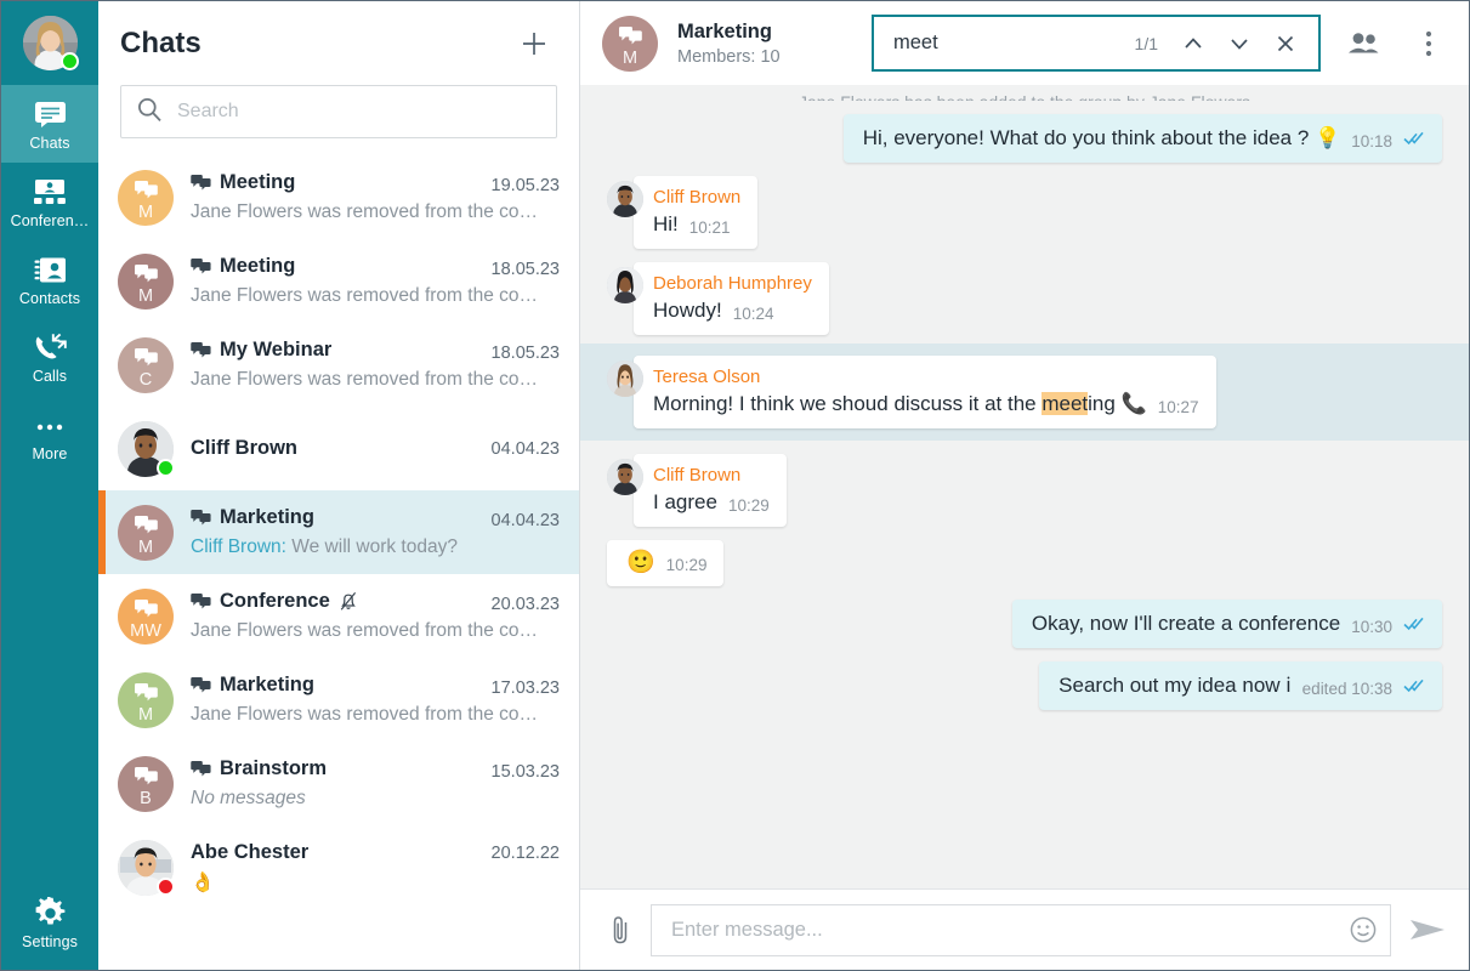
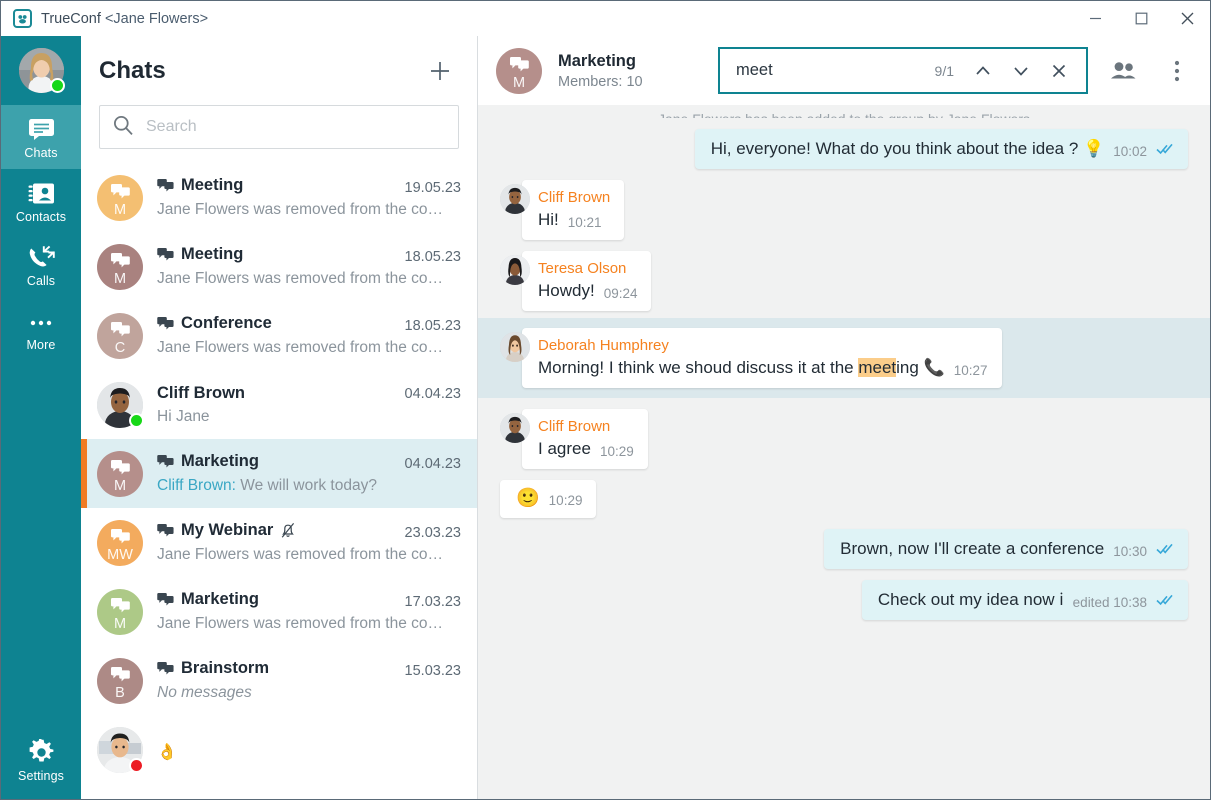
+ TrueConf <Jane Flowers>
  Chats
- Conferen…
  Contacts
  Calls
  More
  Settings
  Chats
  Search
  M
  Meeting
  19.05.23
  Jane Flowers was removed from the co…
  M
  Meeting
  18.05.23
  Jane Flowers was removed from the co…
  C
- My Webinar
+ Conference
  18.05.23
  Jane Flowers was removed from the co…
  Cliff Brown
  04.04.23
+ Hi Jane
  M
  Marketing
  04.04.23
  Cliff Brown: We will work today?
  MW
- Conference
+ My Webinar
- 20.03.23
+ 23.03.23
  Jane Flowers was removed from the co…
  M
  Marketing
  17.03.23
  Jane Flowers was removed from the co…
  B
  Brainstorm
  15.03.23
  No messages
- Abe Chester
- 20.12.22
  👌
  M
  Marketing
  Members: 10
  meet
- 1/1
+ 9/1
  Hi, everyone! What do you think about the idea ? 💡
- 10:18
+ 10:02
  Cliff Brown
  Hi!
  10:21
- Deborah Humphrey
+ Teresa Olson
  Howdy!
- 10:24
+ 09:24
- Teresa Olson
+ Deborah Humphrey
  Morning! I think we shoud discuss it at the meeting 📞
  10:27
  Cliff Brown
  I agree
  10:29
  🙂
  10:29
- Okay, now I'll create a conference
+ Brown, now I'll create a conference
  10:30
- Search out my idea now ℹ
+ Check out my idea now ℹ
  edited 10:38
- Enter message...
